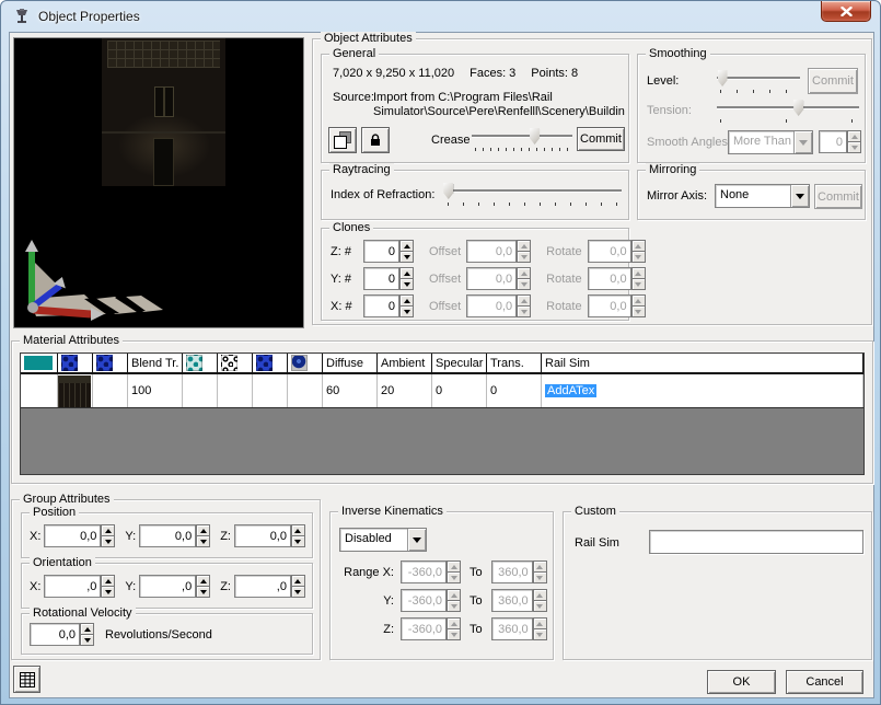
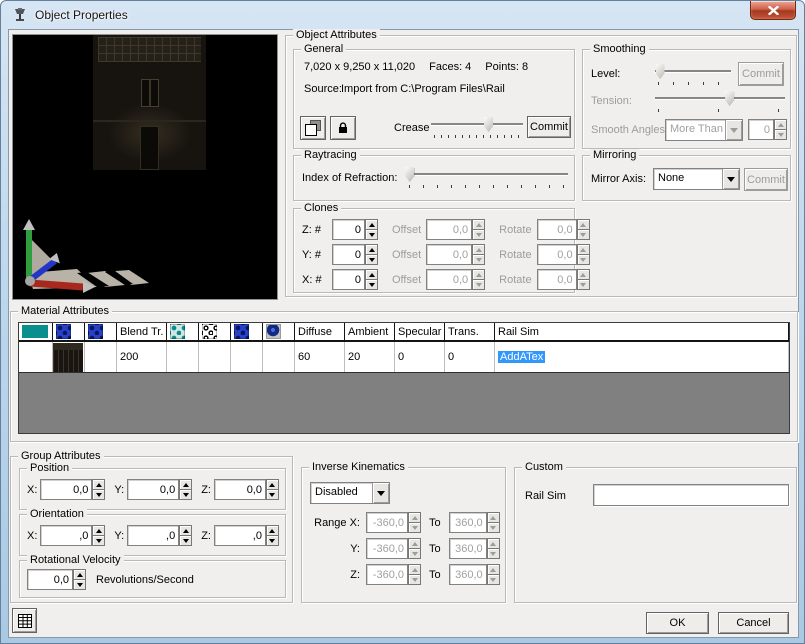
  Object Properties
  Object Attributes
  General
  7,020 x 9,250 x 11,020
- Faces: 3
+ Faces: 4
  Points: 8
  Source:
  Import from C:\Program Files\Rail
- Simulator\Source\Pere\Renfelll\Scenery\Buildin
  Crease
  Commit
  Smoothing
  Level:
  Commit
  Tension:
  Smooth Angles
  More Than
  0
  Raytracing
  Index of Refraction:
  Mirroring
  Mirror Axis:
  None
  Commit
  Clones
  Z: #
  0
  Offset
  0,0
  Rotate
  0,0
  Y: #
  0
  Offset
  0,0
  Rotate
  0,0
  X: #
  0
  Offset
  0,0
  Rotate
  0,0
  Material Attributes
  Blend Tr.
  Diffuse
  Ambient
  Specular
  Trans.
  Rail Sim
- 100
+ 200
  60
  20
  0
  0
  AddATex
  Group Attributes
  Position
  X:
  0,0
  Y:
  0,0
  Z:
  0,0
  Orientation
  X:
  ,0
  Y:
  ,0
  Z:
  ,0
  Rotational Velocity
  0,0
  Revolutions/Second
  Inverse Kinematics
  Disabled
  Range X:
  -360,0
  To
  360,0
  Y:
  -360,0
  To
  360,0
  Z:
  -360,0
  To
  360,0
  Custom
  Rail Sim
  OK
  Cancel
